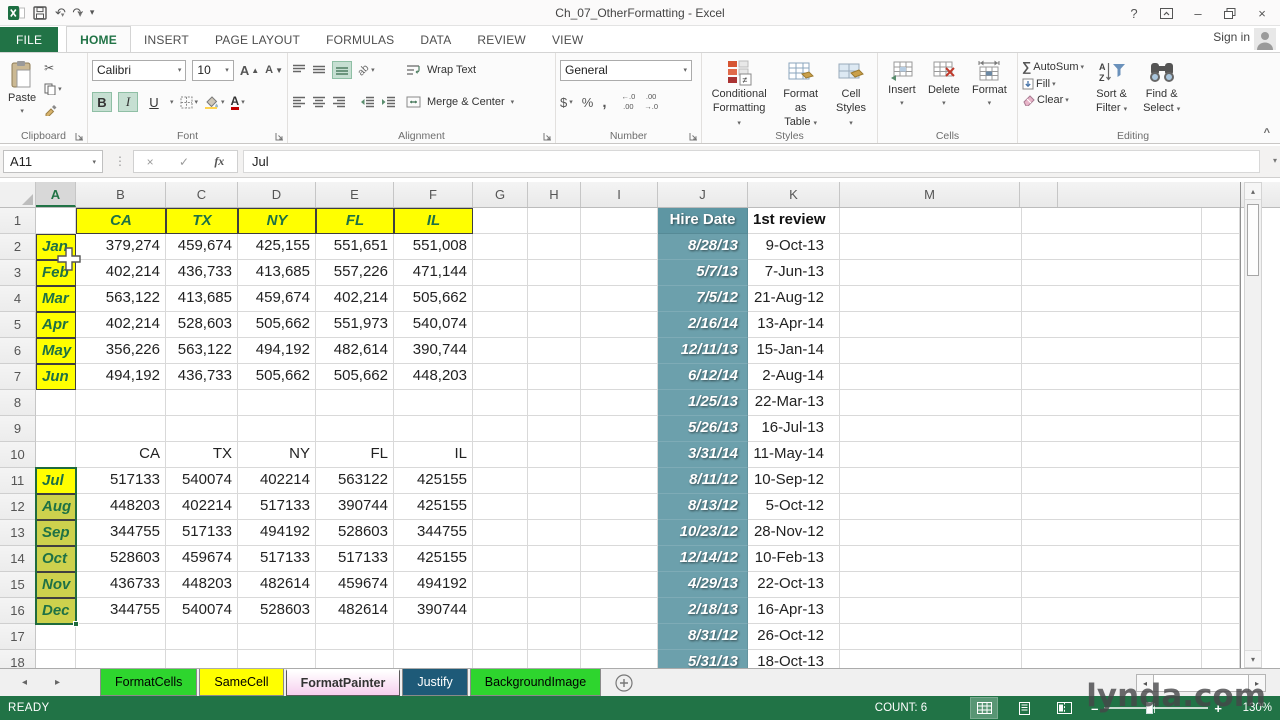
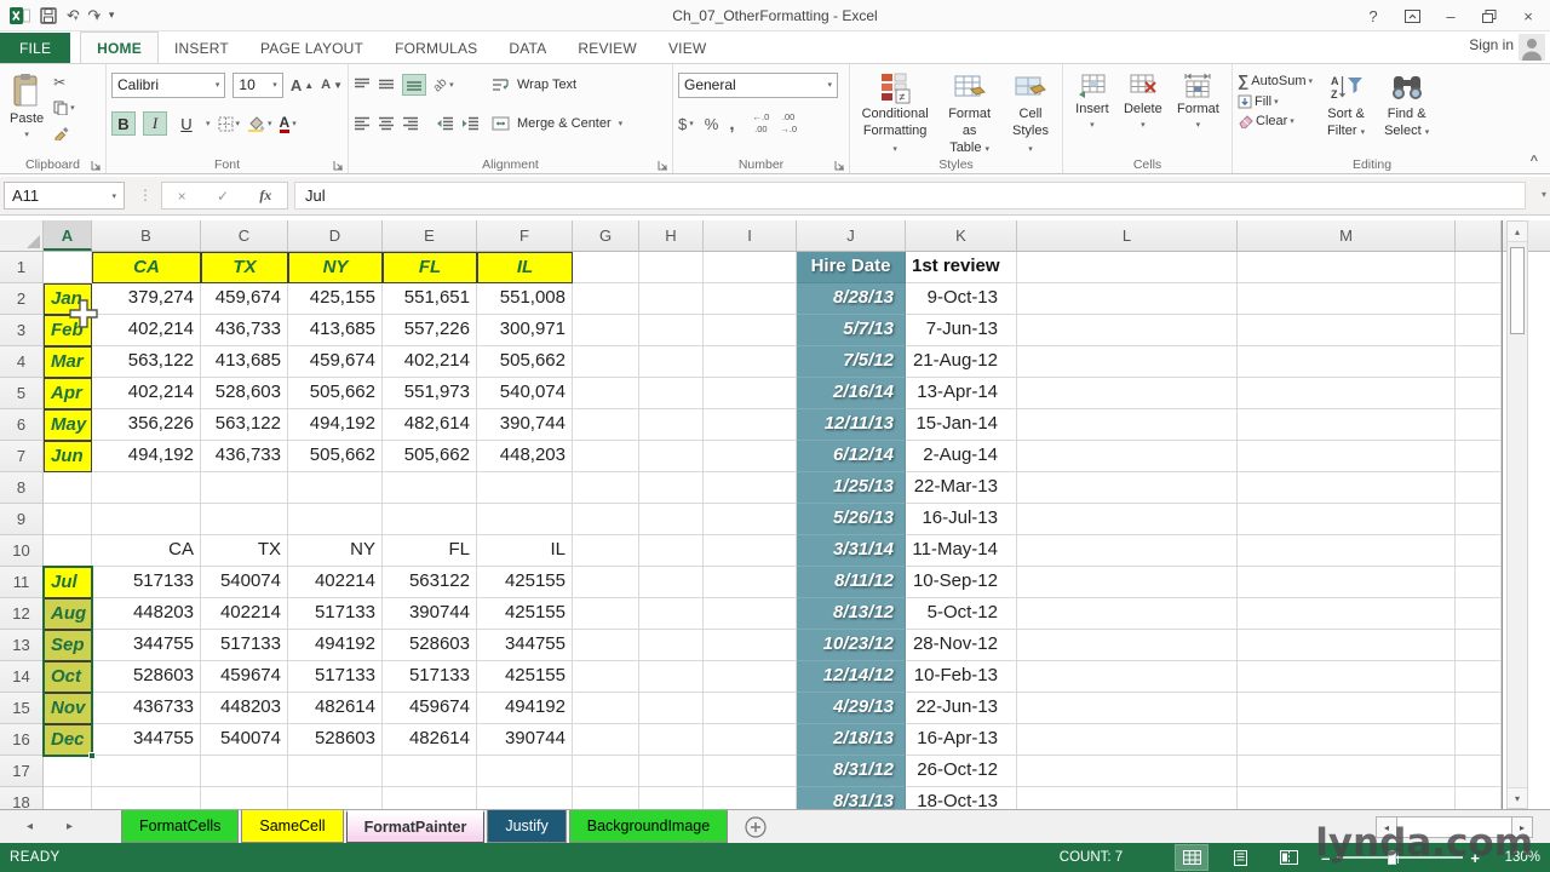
  ▾
  Ch_07_OtherFormatting - Excel
  ?
  –
  ×
  FILE HOME INSERT PAGE LAYOUT FORMULAS DATA REVIEW VIEW
  Sign in
  Paste
  ✂
  Clipboard
  Calibri
  10
  A
  ▲
  A
  ▼
  B
  I
  U
  A
  Font
  Wrap Text
  Merge & Center
  Alignment
  General
  $
  %
  ,
  ←.0
  .00
  .00
  →.0
  Number
  ≠
  Conditional
  Formatting
  Format as
  Table
  Cell
  Styles
  Styles
  Insert
  Delete
  Format
  Cells
  ∑
  AutoSum
  Fill
  Clear
  A
  Z
  Sort &
  Filter
  Find &
  Select
  Editing
  ^
  A11
  ⋮
  ×
  ✓
  fx
  Jul
  ▾
  A
  B
  C
  D
  E
  F
  G
  H
  I
  J
  K
+ L
  M
  1
  CA
  TX
  NY
  FL
  IL
  Hire Date
  1st review
  2
  Jan
  379,274
  459,674
  425,155
  551,651
  551,008
  8/28/13
  9-Oct-13
  3
  Feb
  402,214
  436,733
  413,685
  557,226
- 471,144
+ 300,971
  5/7/13
  7-Jun-13
  4
  Mar
  563,122
  413,685
  459,674
  402,214
  505,662
  7/5/12
  21-Aug-12
  5
  Apr
  402,214
  528,603
  505,662
  551,973
  540,074
  2/16/14
  13-Apr-14
  6
  May
  356,226
  563,122
  494,192
  482,614
  390,744
  12/11/13
  15-Jan-14
  7
  Jun
  494,192
  436,733
  505,662
  505,662
  448,203
  6/12/14
  2-Aug-14
  8
  1/25/13
  22-Mar-13
  9
  5/26/13
  16-Jul-13
  10
  CA
  TX
  NY
  FL
  IL
  3/31/14
  11-May-14
  11
  Jul
  517133
  540074
  402214
  563122
  425155
  8/11/12
  10-Sep-12
  12
  Aug
  448203
  402214
  517133
  390744
  425155
  8/13/12
  5-Oct-12
  13
  Sep
  344755
  517133
  494192
  528603
  344755
  10/23/12
  28-Nov-12
  14
  Oct
  528603
  459674
  517133
  517133
  425155
  12/14/12
  10-Feb-13
  15
  Nov
  436733
  448203
  482614
  459674
  494192
  4/29/13
- 22-Oct-13
+ 22-Jun-13
  16
  Dec
  344755
  540074
  528603
  482614
  390744
  2/18/13
  16-Apr-13
  17
  8/31/12
  26-Oct-12
  18
- 5/31/13
+ 8/31/13
  18-Oct-13
  ▴
  ▾
  ◂
  ▸
  FormatCells
  SameCell
  FormatPainter
  Justify
  BackgroundImage
  ◂
  ▸
  READY
- COUNT: 6
+ COUNT: 7
  –
  +
  130%
  lynda.com
